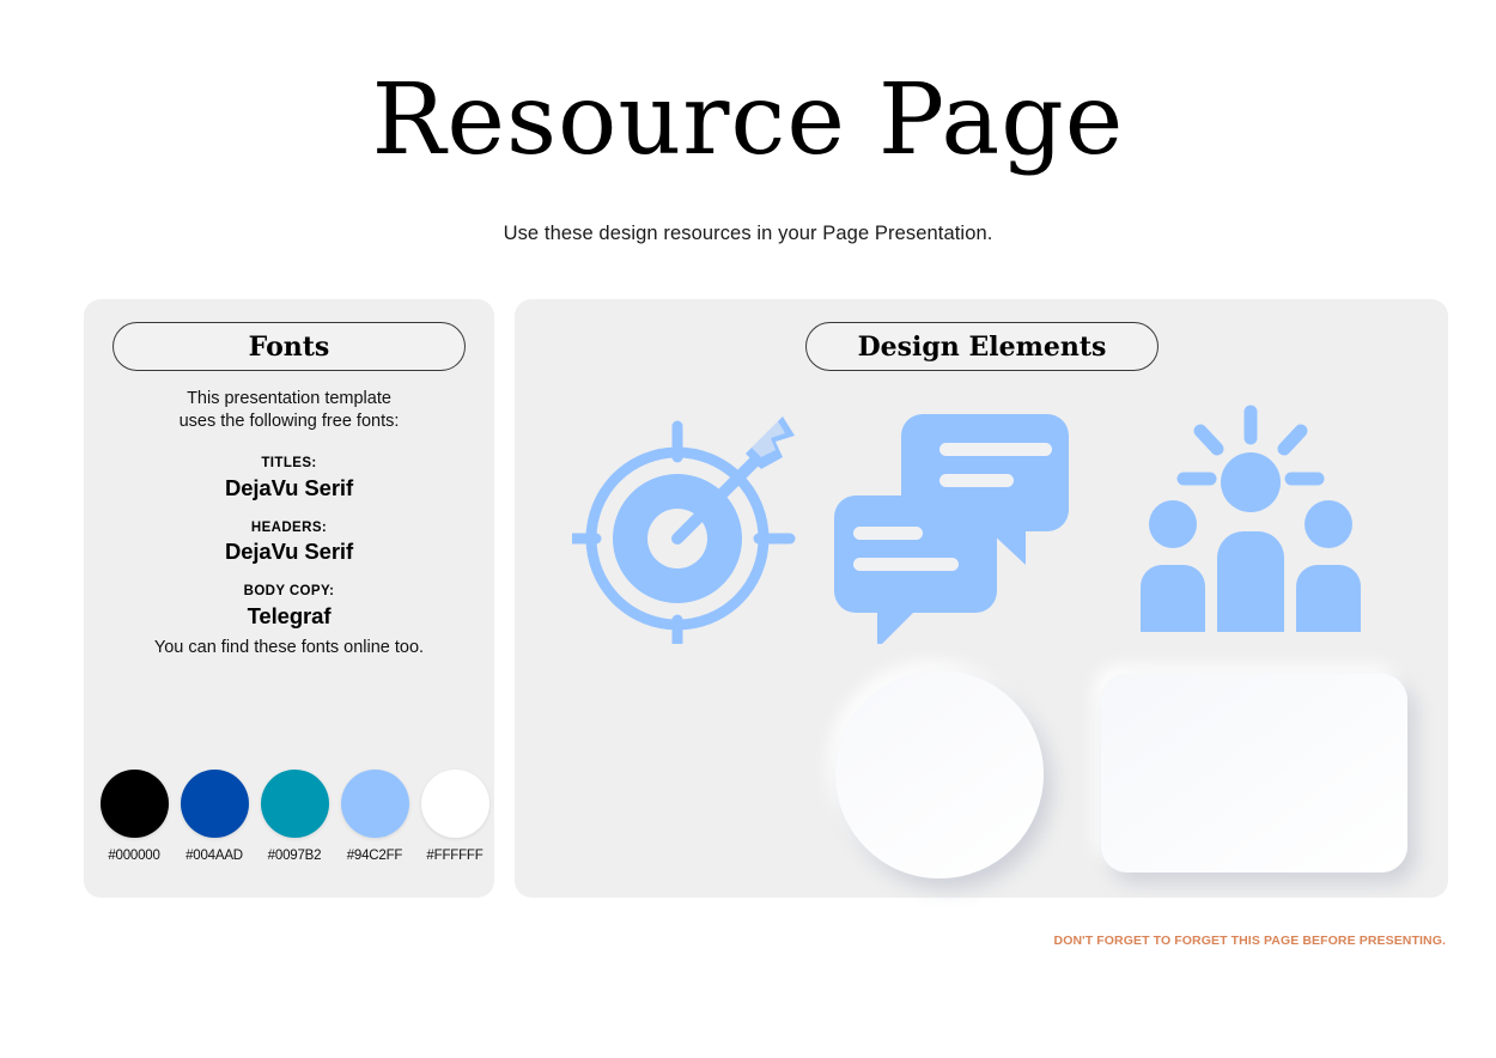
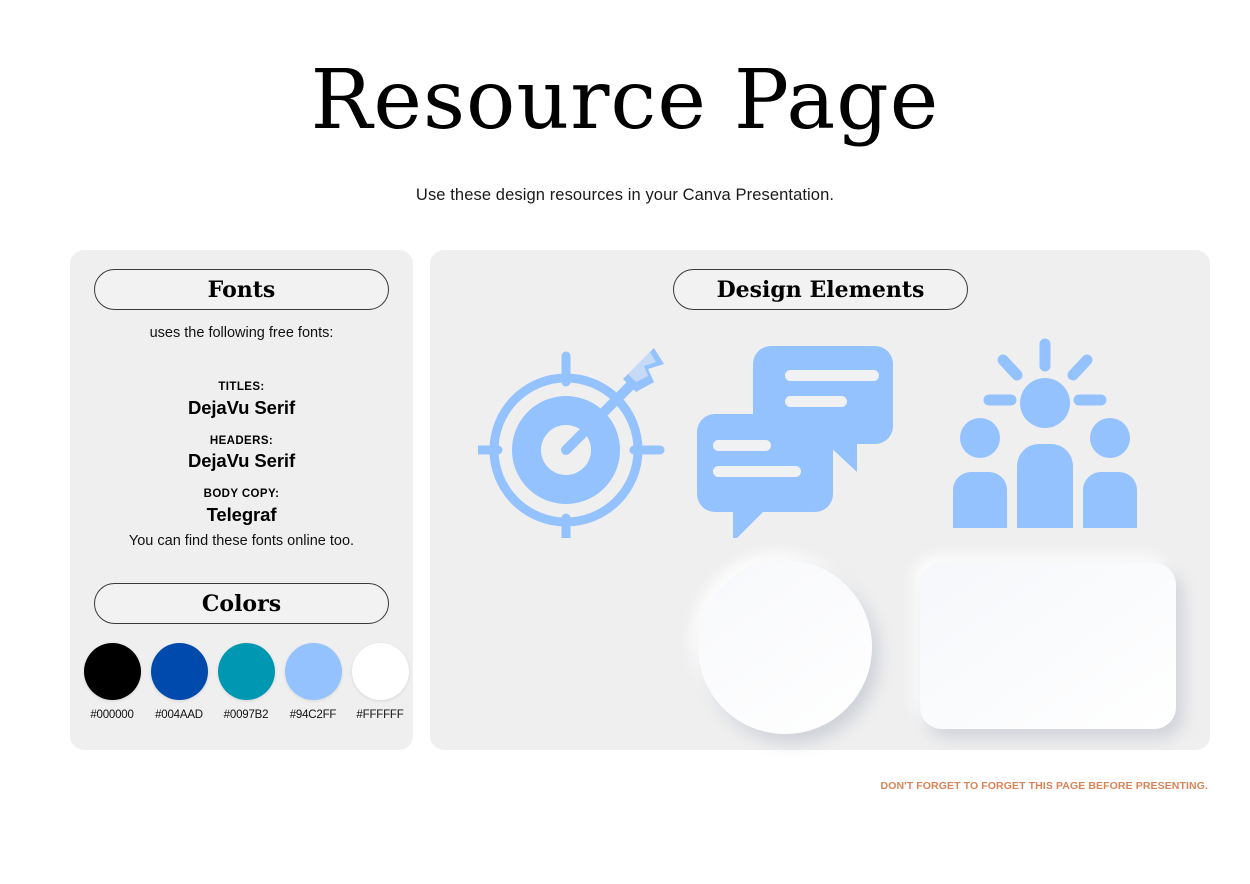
  Resource Page
- Use these design resources in your Page Presentation.
+ Use these design resources in your Canva Presentation.
  Fonts
- This presentation template
  uses the following free fonts:
  TITLES:
  DejaVu Serif
  HEADERS:
  DejaVu Serif
  BODY COPY:
  Telegraf
  You can find these fonts online too.
+ Colors
  #000000
  #004AAD
  #0097B2
  #94C2FF
  #FFFFFF
  Design Elements
  DON'T FORGET TO FORGET THIS PAGE BEFORE PRESENTING.
